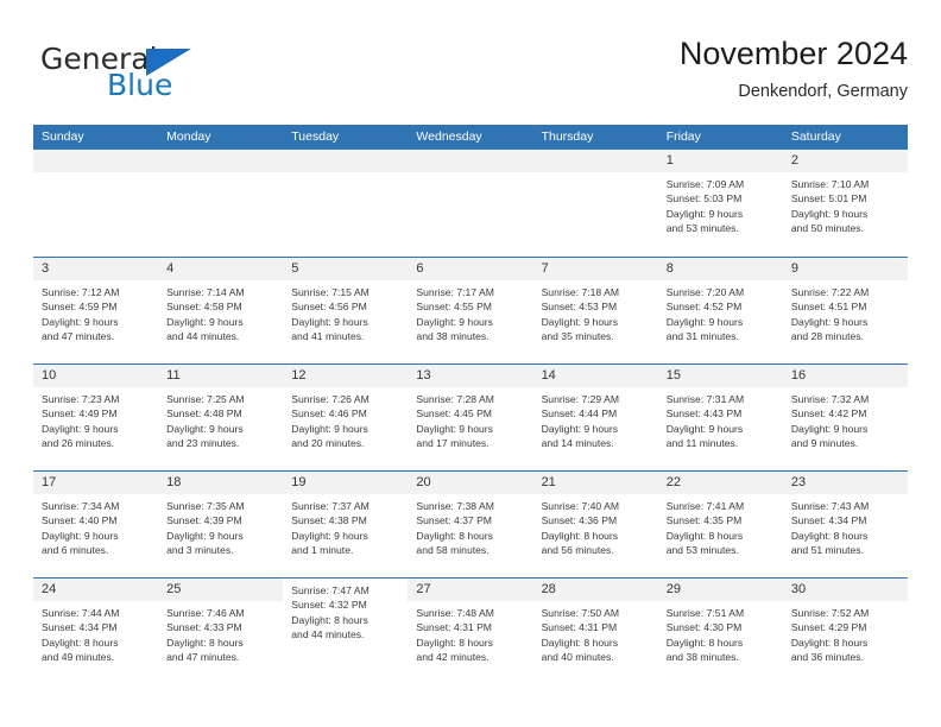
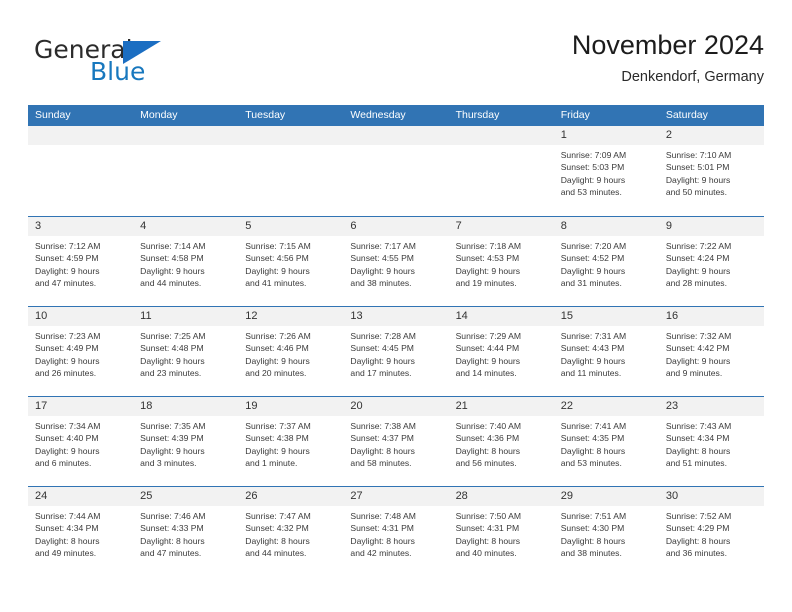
  General
  Blue
  November 2024
  Denkendorf, Germany
  Sunday
  Monday
  Tuesday
  Wednesday
  Thursday
  Friday
  Saturday
  1
  Sunrise: 7:09 AM
  Sunset: 5:03 PM
  Daylight: 9 hours
  and 53 minutes.
  2
  Sunrise: 7:10 AM
  Sunset: 5:01 PM
  Daylight: 9 hours
  and 50 minutes.
  3
  Sunrise: 7:12 AM
  Sunset: 4:59 PM
  Daylight: 9 hours
  and 47 minutes.
  4
  Sunrise: 7:14 AM
  Sunset: 4:58 PM
  Daylight: 9 hours
  and 44 minutes.
  5
  Sunrise: 7:15 AM
  Sunset: 4:56 PM
  Daylight: 9 hours
  and 41 minutes.
  6
  Sunrise: 7:17 AM
  Sunset: 4:55 PM
  Daylight: 9 hours
  and 38 minutes.
  7
  Sunrise: 7:18 AM
  Sunset: 4:53 PM
  Daylight: 9 hours
- and 35 minutes.
+ and 19 minutes.
  8
  Sunrise: 7:20 AM
  Sunset: 4:52 PM
  Daylight: 9 hours
  and 31 minutes.
  9
  Sunrise: 7:22 AM
- Sunset: 4:51 PM
+ Sunset: 4:24 PM
  Daylight: 9 hours
  and 28 minutes.
  10
  Sunrise: 7:23 AM
  Sunset: 4:49 PM
  Daylight: 9 hours
  and 26 minutes.
  11
  Sunrise: 7:25 AM
  Sunset: 4:48 PM
  Daylight: 9 hours
  and 23 minutes.
  12
  Sunrise: 7:26 AM
  Sunset: 4:46 PM
  Daylight: 9 hours
  and 20 minutes.
  13
  Sunrise: 7:28 AM
  Sunset: 4:45 PM
  Daylight: 9 hours
  and 17 minutes.
  14
  Sunrise: 7:29 AM
  Sunset: 4:44 PM
  Daylight: 9 hours
  and 14 minutes.
  15
  Sunrise: 7:31 AM
  Sunset: 4:43 PM
  Daylight: 9 hours
  and 11 minutes.
  16
  Sunrise: 7:32 AM
  Sunset: 4:42 PM
  Daylight: 9 hours
  and 9 minutes.
  17
  Sunrise: 7:34 AM
  Sunset: 4:40 PM
  Daylight: 9 hours
  and 6 minutes.
  18
  Sunrise: 7:35 AM
  Sunset: 4:39 PM
  Daylight: 9 hours
  and 3 minutes.
  19
  Sunrise: 7:37 AM
  Sunset: 4:38 PM
  Daylight: 9 hours
  and 1 minute.
  20
  Sunrise: 7:38 AM
  Sunset: 4:37 PM
  Daylight: 8 hours
  and 58 minutes.
  21
  Sunrise: 7:40 AM
  Sunset: 4:36 PM
  Daylight: 8 hours
  and 56 minutes.
  22
  Sunrise: 7:41 AM
  Sunset: 4:35 PM
  Daylight: 8 hours
  and 53 minutes.
  23
  Sunrise: 7:43 AM
  Sunset: 4:34 PM
  Daylight: 8 hours
  and 51 minutes.
  24
  Sunrise: 7:44 AM
  Sunset: 4:34 PM
  Daylight: 8 hours
  and 49 minutes.
  25
  Sunrise: 7:46 AM
  Sunset: 4:33 PM
  Daylight: 8 hours
  and 47 minutes.
+ 26
  Sunrise: 7:47 AM
  Sunset: 4:32 PM
  Daylight: 8 hours
  and 44 minutes.
  27
  Sunrise: 7:48 AM
  Sunset: 4:31 PM
  Daylight: 8 hours
  and 42 minutes.
  28
  Sunrise: 7:50 AM
  Sunset: 4:31 PM
  Daylight: 8 hours
  and 40 minutes.
  29
  Sunrise: 7:51 AM
  Sunset: 4:30 PM
  Daylight: 8 hours
  and 38 minutes.
  30
  Sunrise: 7:52 AM
  Sunset: 4:29 PM
  Daylight: 8 hours
  and 36 minutes.
